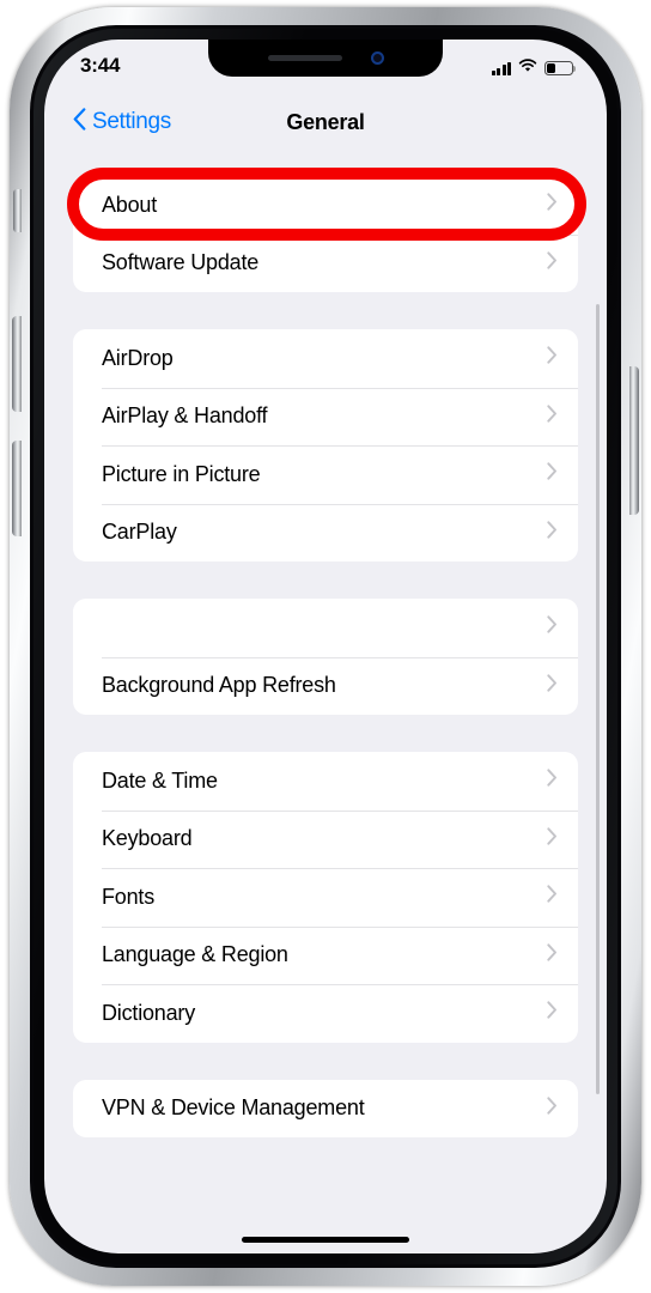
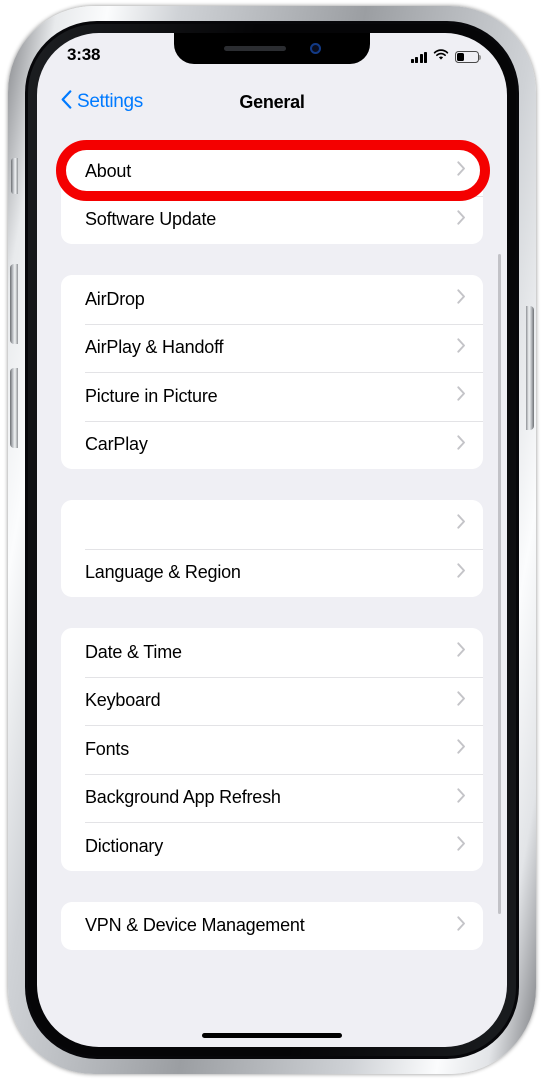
- 3:44
+ 3:38
  Settings
  General
  About
  Software Update
  AirDrop
  AirPlay & Handoff
  Picture in Picture
  CarPlay
- Background App Refresh
+ Language & Region
  Date & Time
  Keyboard
  Fonts
- Language & Region
+ Background App Refresh
  Dictionary
  VPN & Device Management
